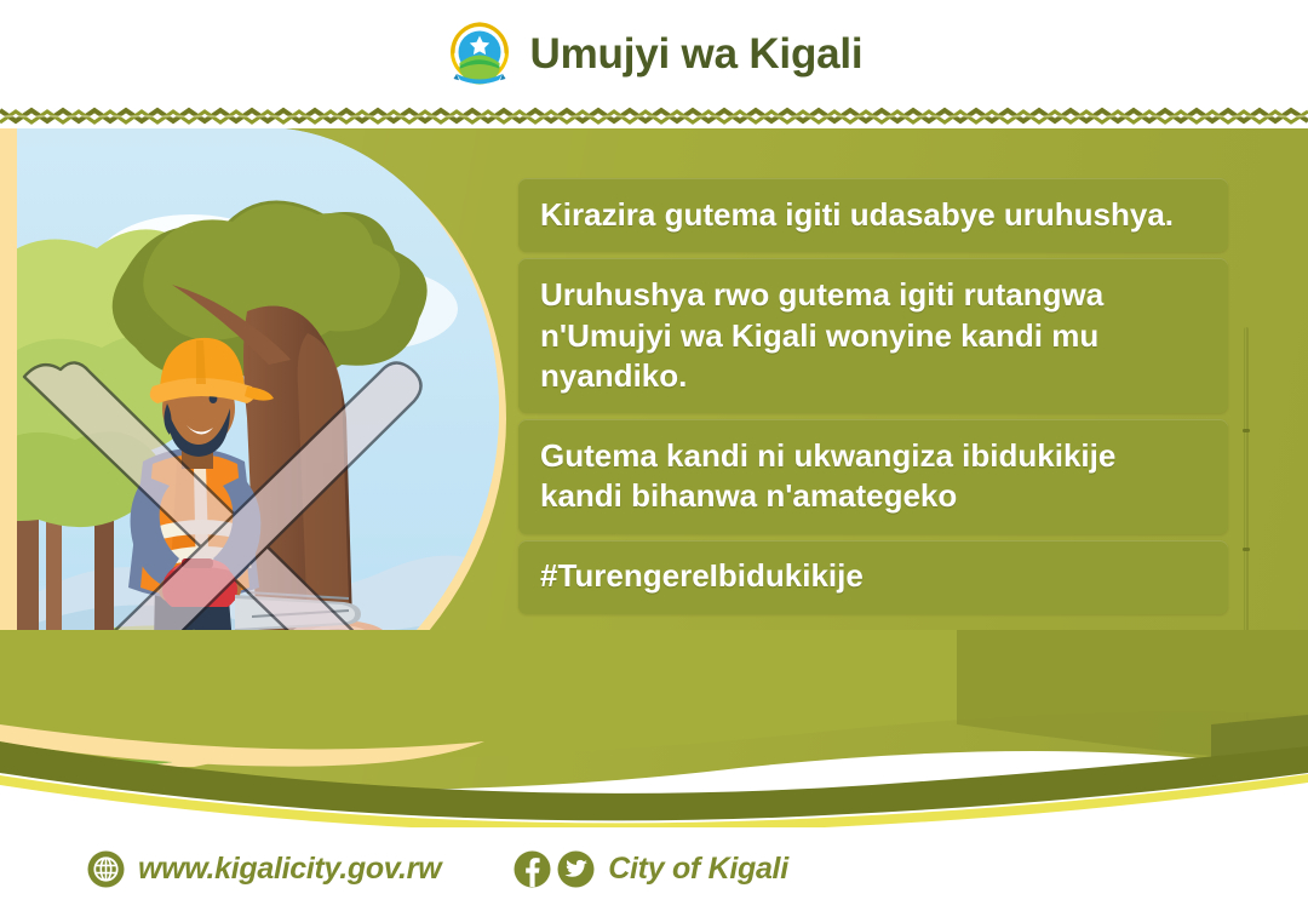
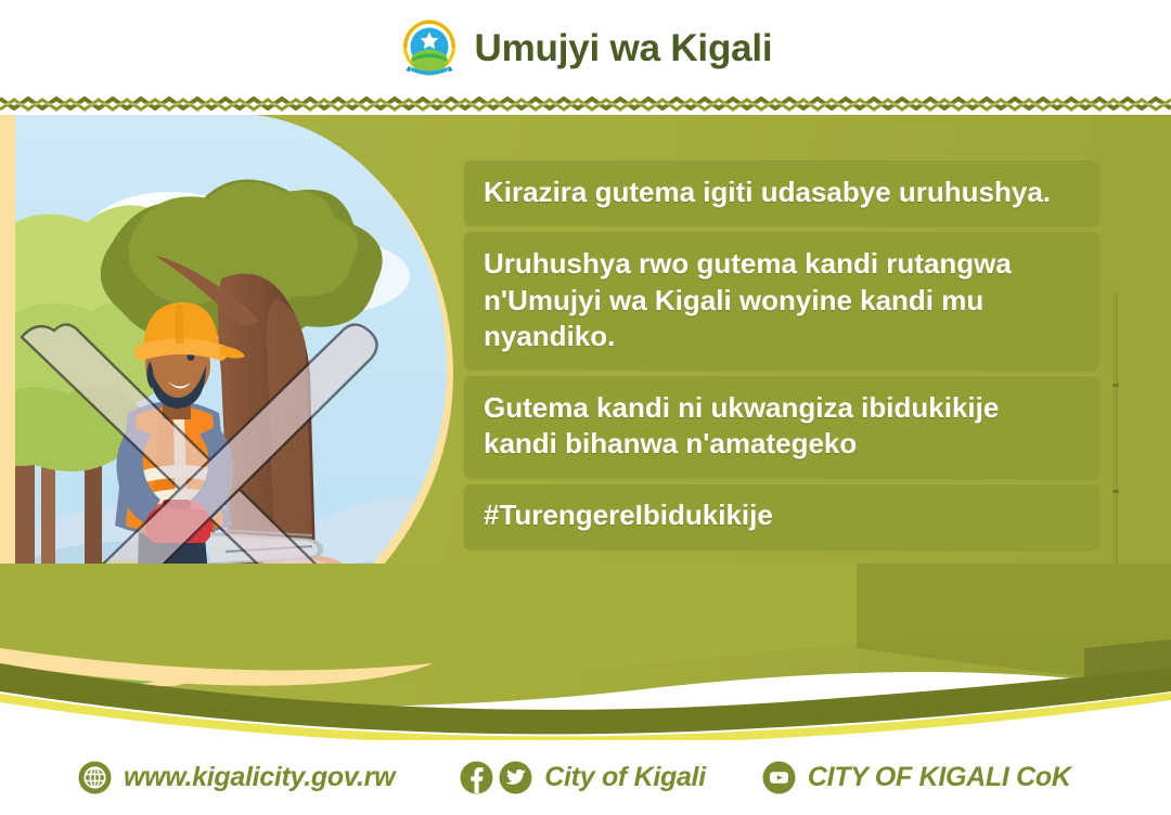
  Umujyi wa Kigali
  Kirazira gutema igiti udasabye uruhushya.
- Uruhushya rwo gutema igiti rutangwa n'Umujyi wa Kigali wonyine kandi mu nyandiko.
+ Uruhushya rwo gutema kandi rutangwa n'Umujyi wa Kigali wonyine kandi mu nyandiko.
  Gutema kandi ni ukwangiza ibidukikije kandi bihanwa n'amategeko
  #TurengereIbidukikije
  www.kigalicity.gov.rw
  City of Kigali
+ CITY OF KIGALI CoK
